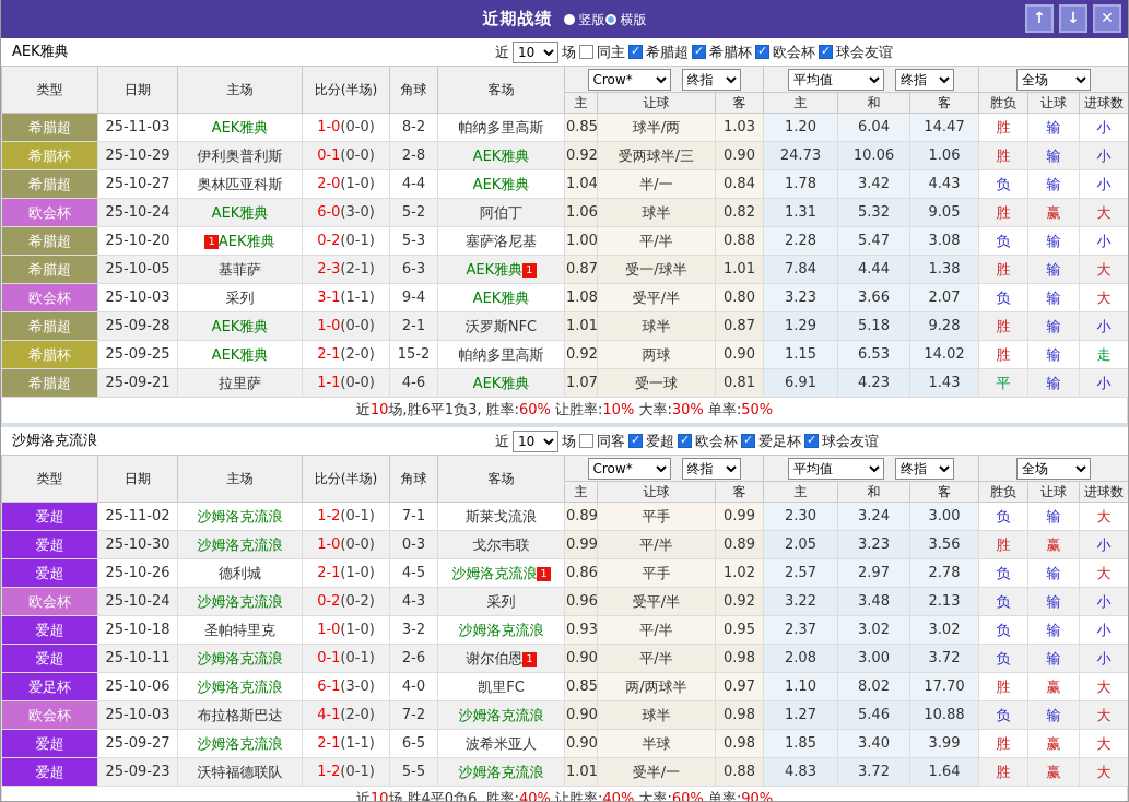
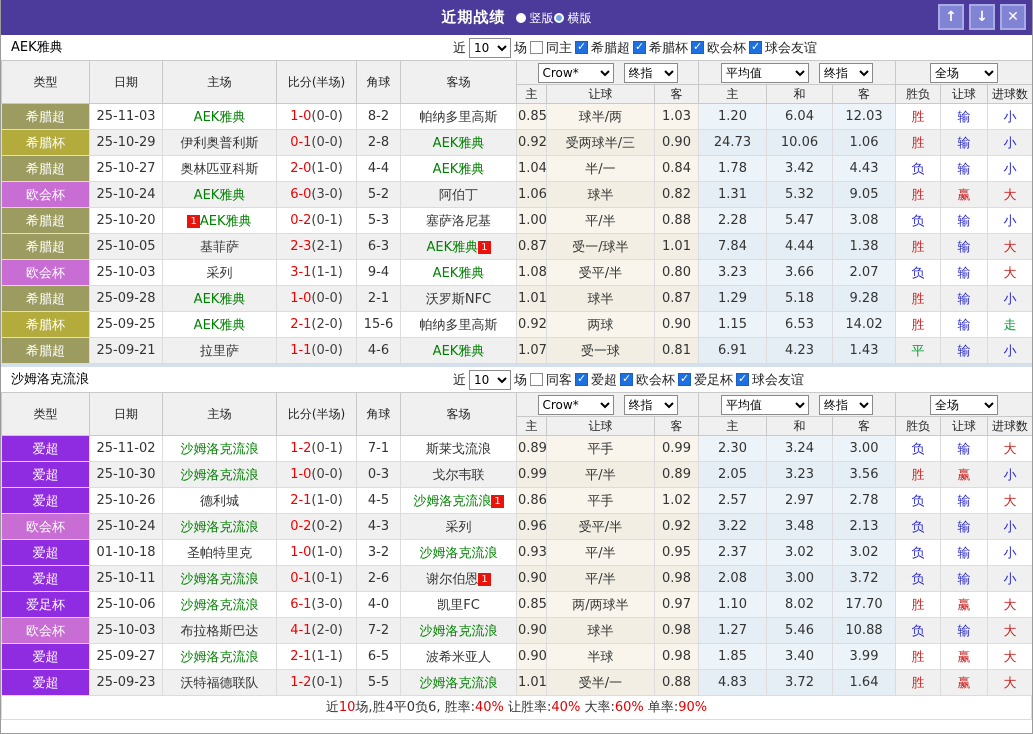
  近期战绩
  竖版
  横版
  ↑
  ↓
  ✕
  AEK雅典
  近
  10
  场
  同主
  希腊超
  希腊杯
  欧会杯
  球会友谊
  类型	日期	主场	比分(半场)	角球	客场	Crow* 终指	平均值 终指	全场
  主	让球	客	主	和	客	胜负	让球	进球数
- 希腊超	25-11-03	AEK雅典	1-0(0-0)	8-2	帕纳多里高斯	0.85	球半/两	1.03	1.20	6.04	14.47	胜	输	小
+ 希腊超	25-11-03	AEK雅典	1-0(0-0)	8-2	帕纳多里高斯	0.85	球半/两	1.03	1.20	6.04	12.03	胜	输	小
  希腊杯	25-10-29	伊利奥普利斯	0-1(0-0)	2-8	AEK雅典	0.92	受两球半/三	0.90	24.73	10.06	1.06	胜	输	小
  希腊超	25-10-27	奥林匹亚科斯	2-0(1-0)	4-4	AEK雅典	1.04	半/一	0.84	1.78	3.42	4.43	负	输	小
  欧会杯	25-10-24	AEK雅典	6-0(3-0)	5-2	阿伯丁	1.06	球半	0.82	1.31	5.32	9.05	胜	赢	大
  希腊超	25-10-20	1 AEK雅典	0-2(0-1)	5-3	塞萨洛尼基	1.00	平/半	0.88	2.28	5.47	3.08	负	输	小
  希腊超	25-10-05	基菲萨	2-3(2-1)	6-3	AEK雅典 1	0.87	受一/球半	1.01	7.84	4.44	1.38	胜	输	大
  欧会杯	25-10-03	采列	3-1(1-1)	9-4	AEK雅典	1.08	受平/半	0.80	3.23	3.66	2.07	负	输	大
  希腊超	25-09-28	AEK雅典	1-0(0-0)	2-1	沃罗斯NFC	1.01	球半	0.87	1.29	5.18	9.28	胜	输	小
- 希腊杯	25-09-25	AEK雅典	2-1(2-0)	15-2	帕纳多里高斯	0.92	两球	0.90	1.15	6.53	14.02	胜	输	走
+ 希腊杯	25-09-25	AEK雅典	2-1(2-0)	15-6	帕纳多里高斯	0.92	两球	0.90	1.15	6.53	14.02	胜	输	走
  希腊超	25-09-21	拉里萨	1-1(0-0)	4-6	AEK雅典	1.07	受一球	0.81	6.91	4.23	1.43	平	输	小
- 近10场,胜6平1负3, 胜率:60% 让胜率:10% 大率:30% 单率:50%
  沙姆洛克流浪
  近
  10
  场
  同客
  爱超
  欧会杯
  爱足杯
  球会友谊
  类型	日期	主场	比分(半场)	角球	客场	Crow* 终指	平均值 终指	全场
  主	让球	客	主	和	客	胜负	让球	进球数
  爱超	25-11-02	沙姆洛克流浪	1-2(0-1)	7-1	斯莱戈流浪	0.89	平手	0.99	2.30	3.24	3.00	负	输	大
  爱超	25-10-30	沙姆洛克流浪	1-0(0-0)	0-3	戈尔韦联	0.99	平/半	0.89	2.05	3.23	3.56	胜	赢	小
  爱超	25-10-26	德利城	2-1(1-0)	4-5	沙姆洛克流浪 1	0.86	平手	1.02	2.57	2.97	2.78	负	输	大
  欧会杯	25-10-24	沙姆洛克流浪	0-2(0-2)	4-3	采列	0.96	受平/半	0.92	3.22	3.48	2.13	负	输	小
- 爱超	25-10-18	圣帕特里克	1-0(1-0)	3-2	沙姆洛克流浪	0.93	平/半	0.95	2.37	3.02	3.02	负	输	小
+ 爱超	01-10-18	圣帕特里克	1-0(1-0)	3-2	沙姆洛克流浪	0.93	平/半	0.95	2.37	3.02	3.02	负	输	小
  爱超	25-10-11	沙姆洛克流浪	0-1(0-1)	2-6	谢尔伯恩 1	0.90	平/半	0.98	2.08	3.00	3.72	负	输	小
  爱足杯	25-10-06	沙姆洛克流浪	6-1(3-0)	4-0	凯里FC	0.85	两/两球半	0.97	1.10	8.02	17.70	胜	赢	大
  欧会杯	25-10-03	布拉格斯巴达	4-1(2-0)	7-2	沙姆洛克流浪	0.90	球半	0.98	1.27	5.46	10.88	负	输	大
  爱超	25-09-27	沙姆洛克流浪	2-1(1-1)	6-5	波希米亚人	0.90	半球	0.98	1.85	3.40	3.99	胜	赢	大
  爱超	25-09-23	沃特福德联队	1-2(0-1)	5-5	沙姆洛克流浪	1.01	受半/一	0.88	4.83	3.72	1.64	胜	赢	大
  近10场,胜4平0负6, 胜率:40% 让胜率:40% 大率:60% 单率:90%
